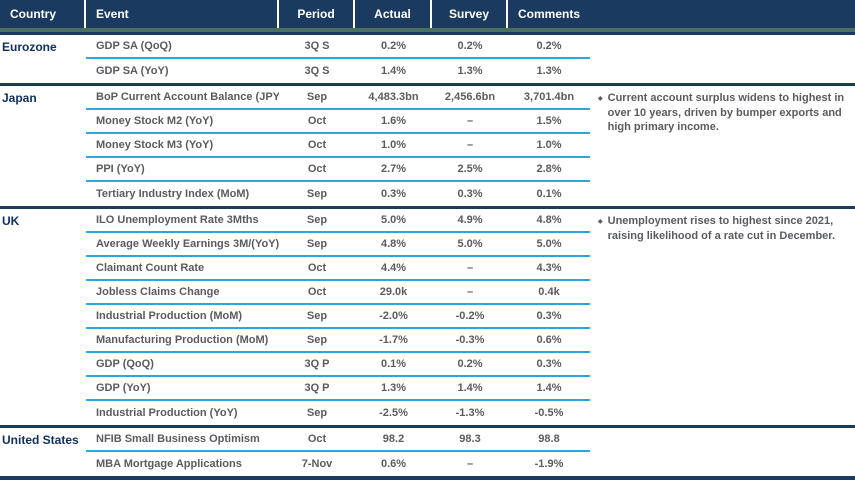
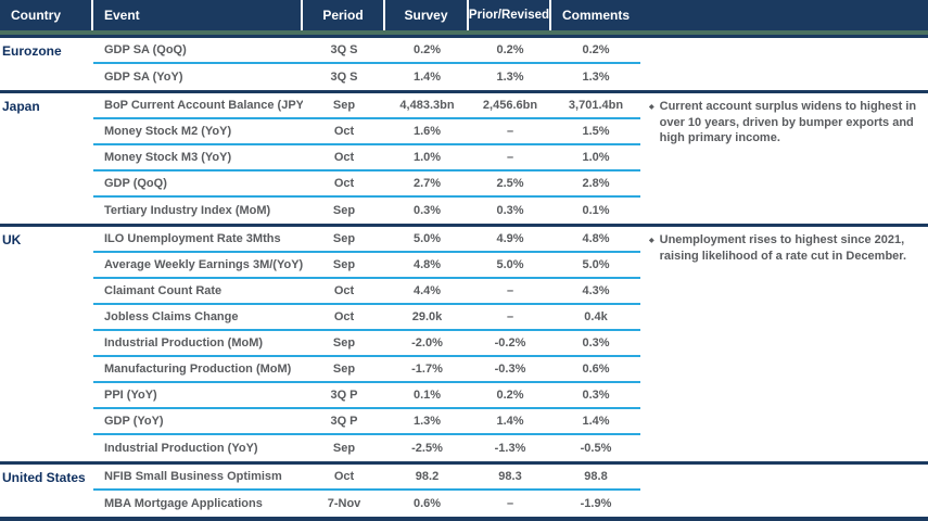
  Country
  Event
  Period
- Actual
  Survey
+ Prior/Revised
  Comments
  Eurozone
  GDP SA (QoQ)
  3Q S
  0.2%
  0.2%
  0.2%
  GDP SA (YoY)
  3Q S
  1.4%
  1.3%
  1.3%
  Japan
  BoP Current Account Balance (JPY
  Sep
  4,483.3bn
  2,456.6bn
  3,701.4bn
  Money Stock M2 (YoY)
  Oct
  1.6%
  –
  1.5%
  Money Stock M3 (YoY)
  Oct
  1.0%
  –
  1.0%
- PPI (YoY)
+ GDP (QoQ)
  Oct
  2.7%
  2.5%
  2.8%
  Tertiary Industry Index (MoM)
  Sep
  0.3%
  0.3%
  0.1%
  Current account surplus widens to highest in over 10 years, driven by bumper exports and high primary income.
  UK
  ILO Unemployment Rate 3Mths
  Sep
  5.0%
  4.9%
  4.8%
  Average Weekly Earnings 3M/(YoY)
  Sep
  4.8%
  5.0%
  5.0%
  Claimant Count Rate
  Oct
  4.4%
  –
  4.3%
  Jobless Claims Change
  Oct
  29.0k
  –
  0.4k
  Industrial Production (MoM)
  Sep
  -2.0%
  -0.2%
  0.3%
  Manufacturing Production (MoM)
  Sep
  -1.7%
  -0.3%
  0.6%
- GDP (QoQ)
+ PPI (YoY)
  3Q P
  0.1%
  0.2%
  0.3%
  GDP (YoY)
  3Q P
  1.3%
  1.4%
  1.4%
  Industrial Production (YoY)
  Sep
  -2.5%
  -1.3%
  -0.5%
  Unemployment rises to highest since 2021, raising likelihood of a rate cut in December.
  United States
  NFIB Small Business Optimism
  Oct
  98.2
  98.3
  98.8
  MBA Mortgage Applications
  7-Nov
  0.6%
  –
  -1.9%
